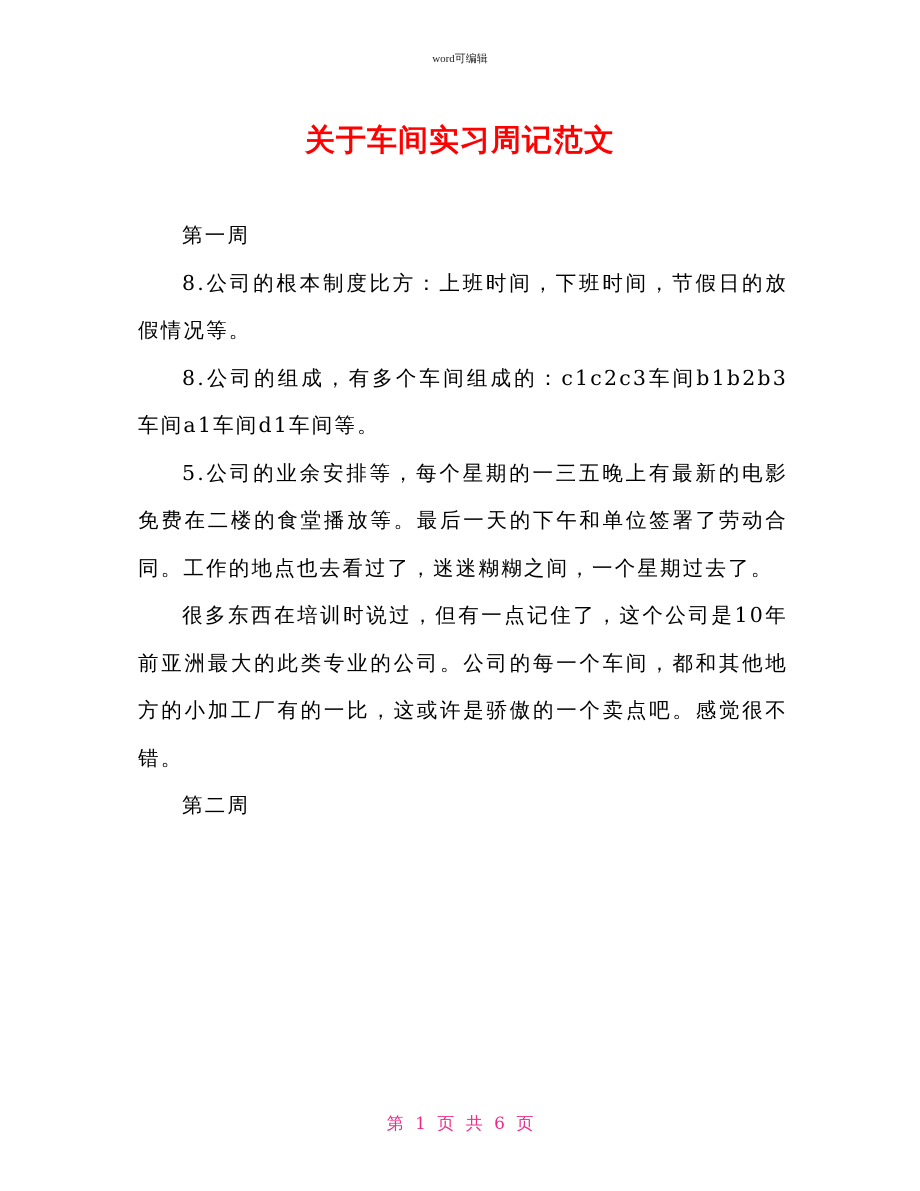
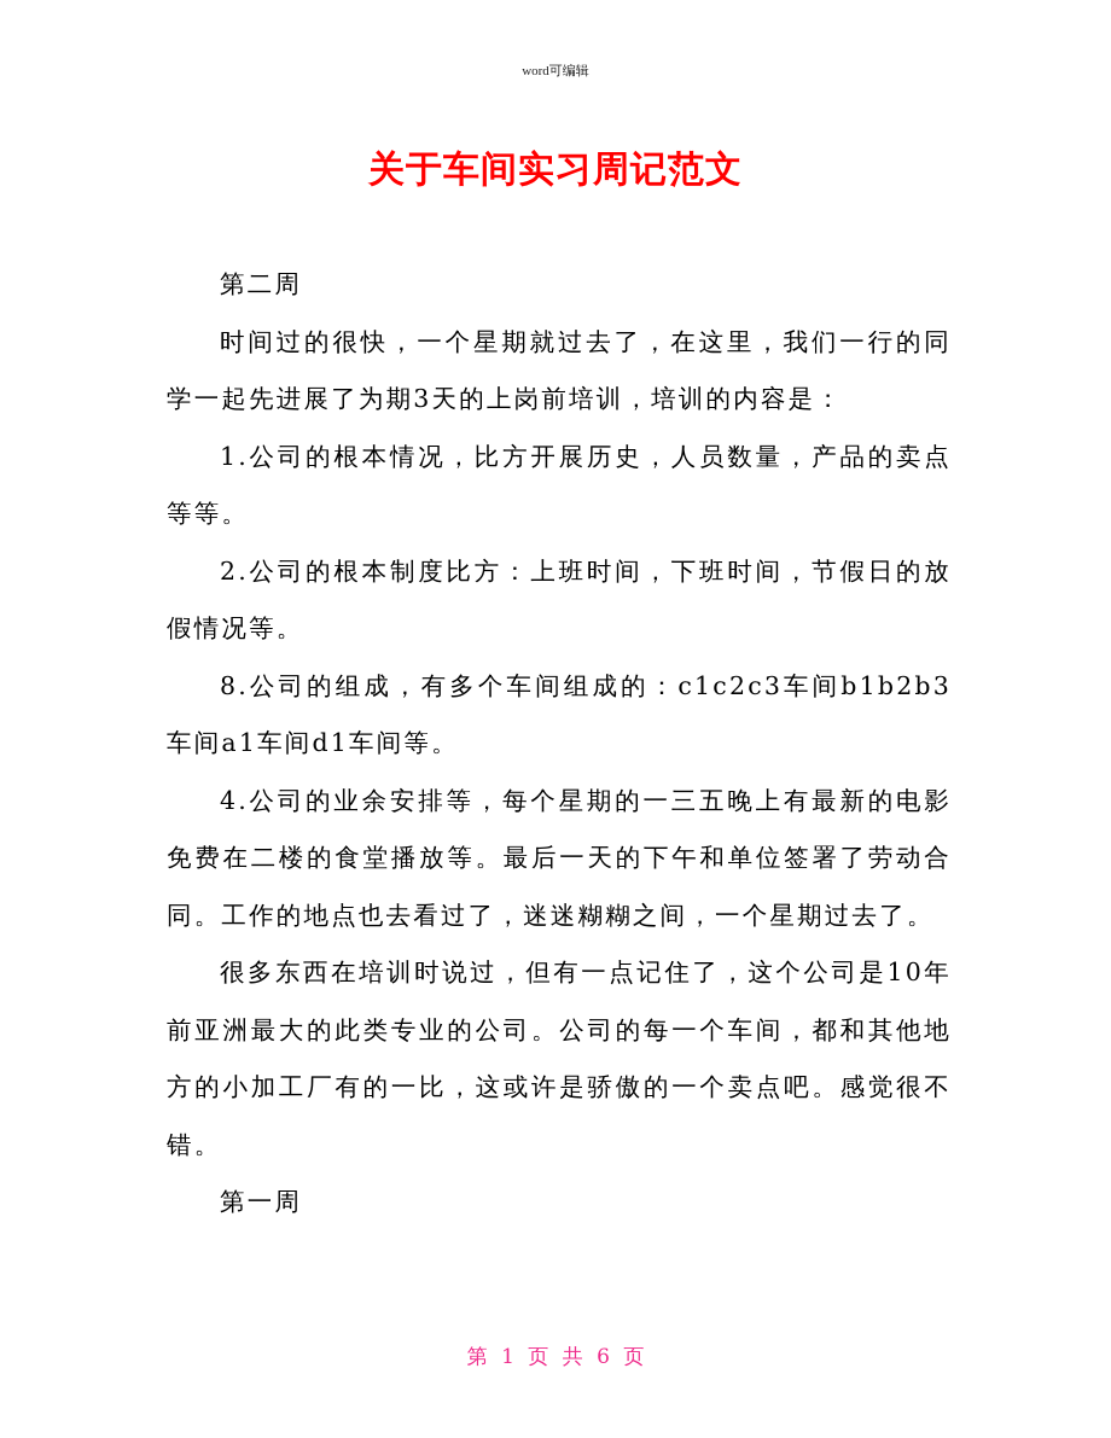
  word可编辑
  关于车间实习周记范文
- 第一周
+ 第二周
+ 时间过的很快，一个星期就过去了，在这里，我们一行的同学一起先进展了为期3天的上岗前培训，培训的内容是：
+ 1.公司的根本情况，比方开展历史，人员数量，产品的卖点等等。
- 8.公司的根本制度比方：上班时间，下班时间，节假日的放假情况等。
+ 2.公司的根本制度比方：上班时间，下班时间，节假日的放假情况等。
  8.公司的组成，有多个车间组成的：c1c2c3车间b1b2b3车间a1车间d1车间等。
- 5.公司的业余安排等，每个星期的一三五晚上有最新的电影免费在二楼的食堂播放等。最后一天的下午和单位签署了劳动合同。工作的地点也去看过了，迷迷糊糊之间，一个星期过去了。
+ 4.公司的业余安排等，每个星期的一三五晚上有最新的电影免费在二楼的食堂播放等。最后一天的下午和单位签署了劳动合同。工作的地点也去看过了，迷迷糊糊之间，一个星期过去了。
  很多东西在培训时说过，但有一点记住了，这个公司是10年前亚洲最大的此类专业的公司。公司的每一个车间，都和其他地方的小加工厂有的一比，这或许是骄傲的一个卖点吧。感觉很不错。
- 第二周
+ 第一周
  第 1 页 共 6 页
